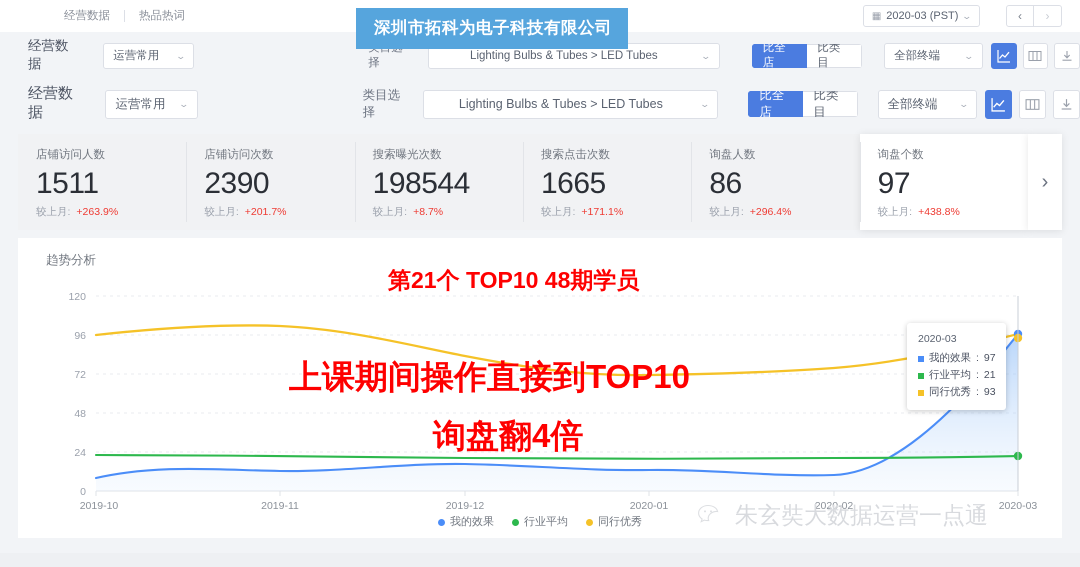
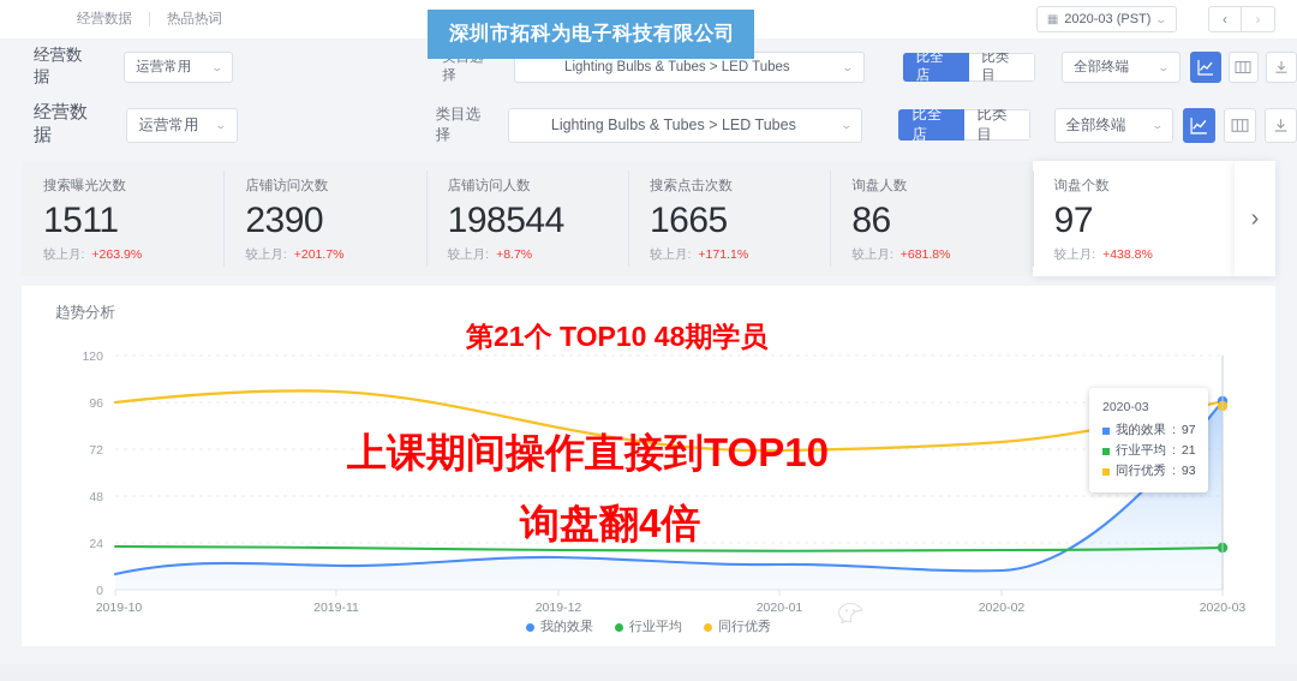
  经营数据
  热品热词
  ▦
  2020-03 (PST)
  ⌄
  ‹
  ›
  深圳市拓科为电子科技有限公司
  经营数据
  运营常用
  ⌄
  Lighting Bulbs & Tubes > LED Tubes
  ⌄
  比全店
  比类目
  全部终端
  ⌄
  经营数据
  运营常用
  ⌄
  类目选择
  Lighting Bulbs & Tubes > LED Tubes
  ⌄
  比全店
  比类目
  全部终端
  ⌄
- 店铺访问人数
+ 搜索曝光次数
  1511
  较上月: +263.9%
  店铺访问次数
  2390
  较上月: +201.7%
- 搜索曝光次数
+ 店铺访问人数
  198544
  较上月: +8.7%
  搜索点击次数
  1665
  较上月: +171.1%
  询盘人数
  86
- 较上月: +296.4%
+ 较上月: +681.8%
  询盘个数
  97
  较上月: +438.8%
  ›
  趋势分析
  120
  96
  72
  48
  24
  0
  2019-10
  2019-11
  2019-12
  2020-01
  2020-02
  2020-03
  我的效果
  行业平均
  同行优秀
  2020-03
  我的效果
  :
  97
  行业平均
  :
  21
  同行优秀
  :
  93
  第21个 TOP10 48期学员
  上课期间操作直接到TOP10
  询盘翻4倍
- 朱玄奘大数据运营一点通
